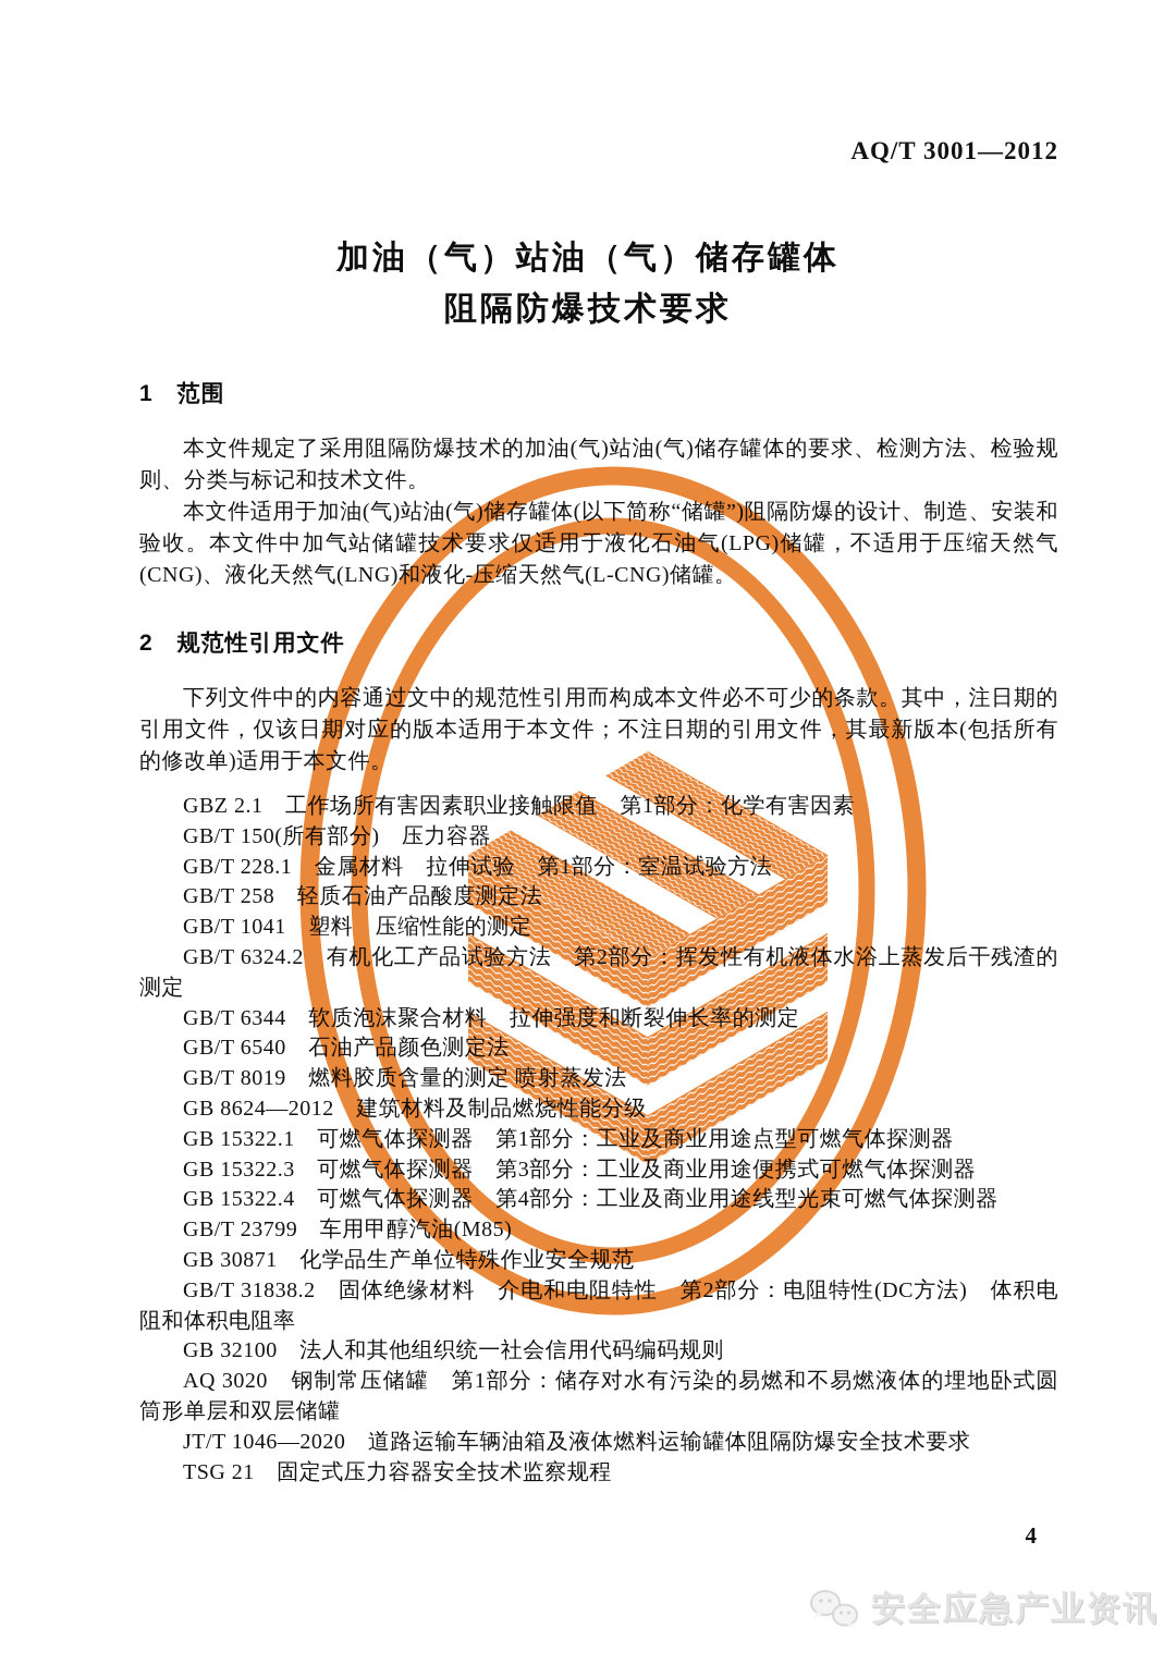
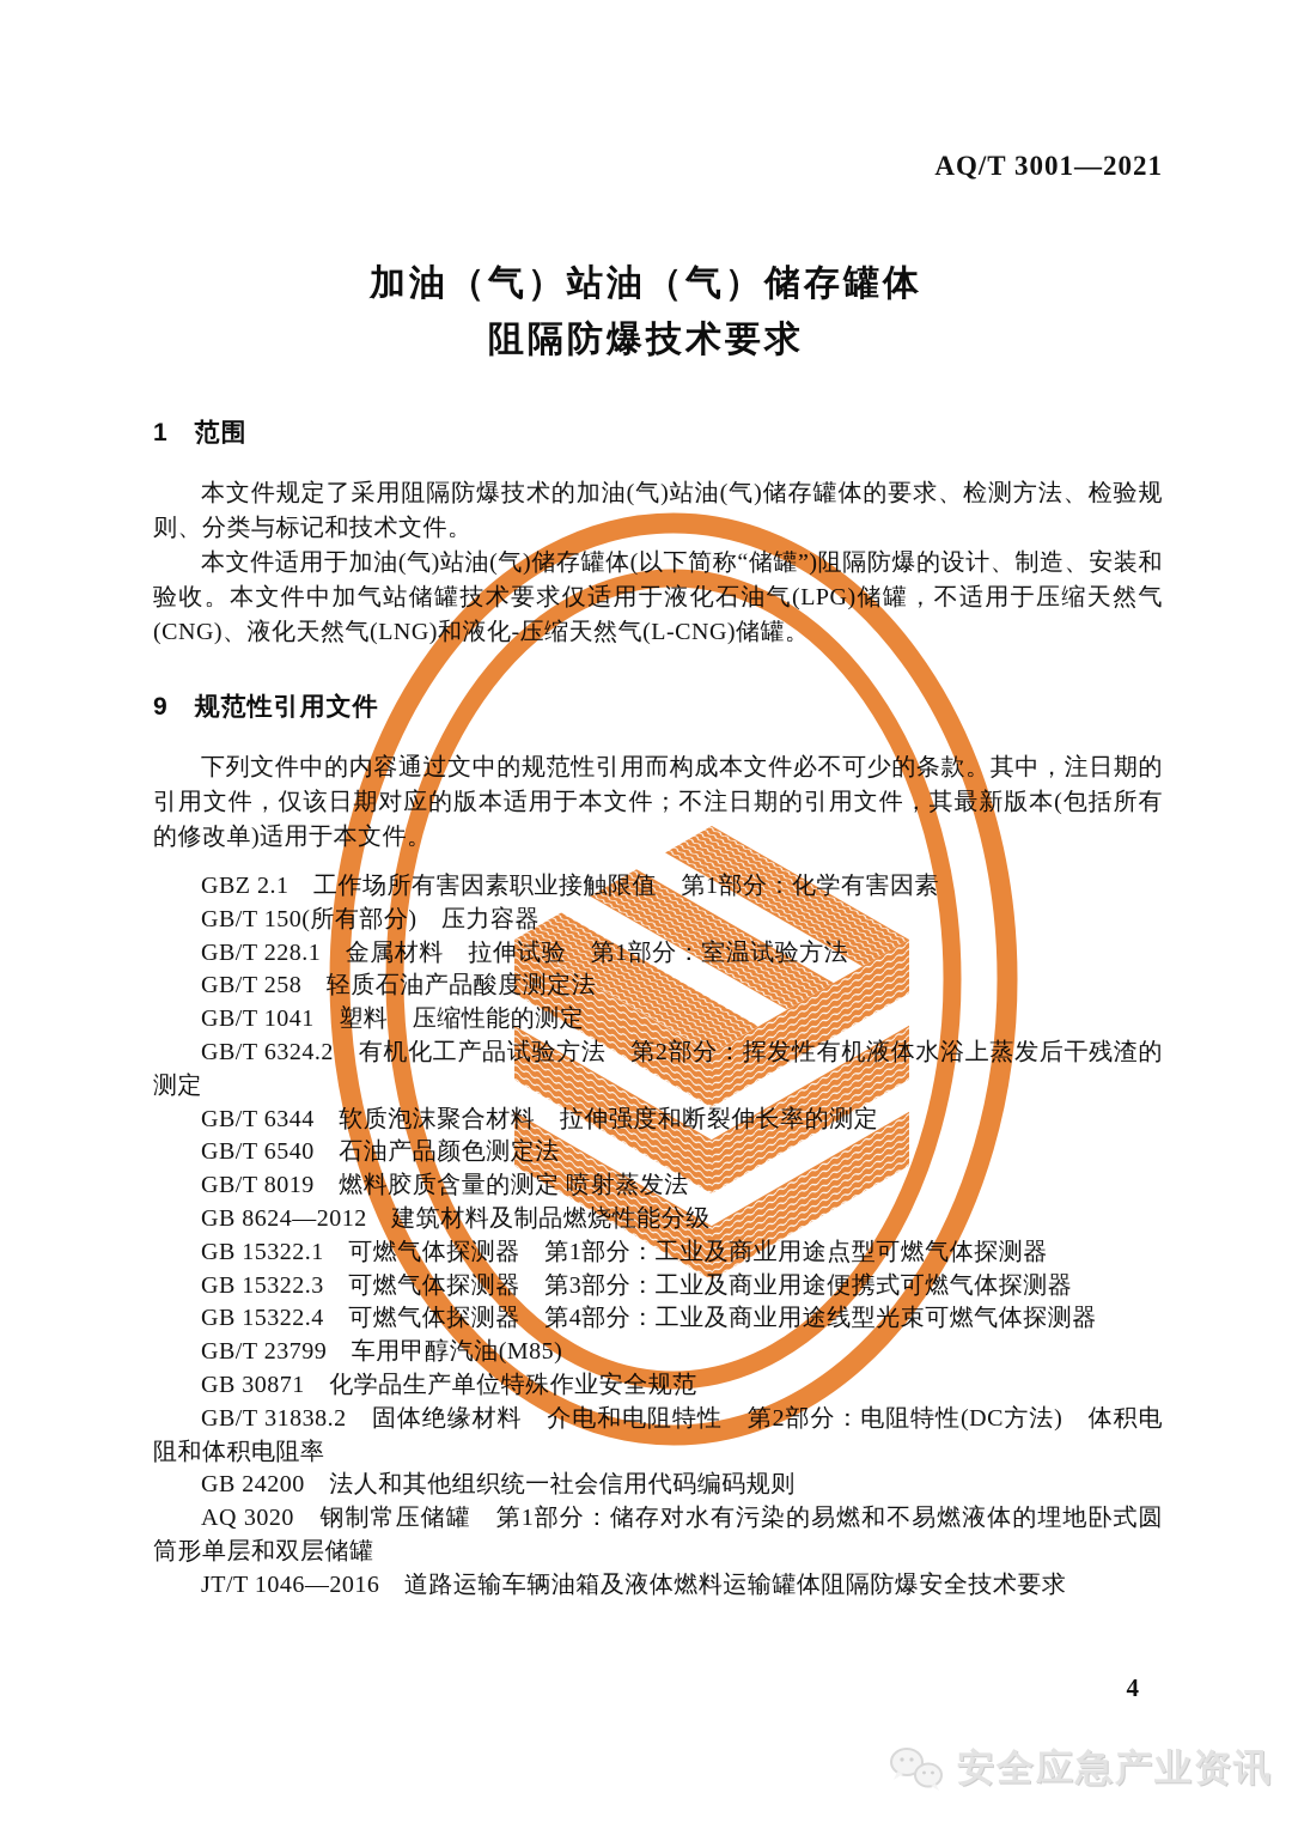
- AQ/T 3001—2012
+ AQ/T 3001—2021
  加油（气）站油（气）储存罐体
  阻隔防爆技术要求
  1 范围
  本文件规定了采用阻隔防爆技术的加油(气)站油(气)储存罐体的要求、检测方法、检验规则、分类与标记和技术文件。
  本文件适用于加油(气)站油(气存罐体(以下简称“储罐阻隔防爆的设计、制造、安装和验收。本文件中加气站储罐技要求用于液化石气(LPG罐，不适用于压缩天然气(CNG)、液化天然气(LNG)液化-缩天然气(L-CNG)储罐。
- 2 规范性引用文件
+ 9 规范性引用文件
  下列文件中的内通文中的规范性引用而构成本文件必不可少条款其中，注日期的引用文件，仅该日对的版本适用于本文件；不注日期的引用文件其最版本(包括所有的修改单)适用于本文件
  GBZ 2.1 工场有害因素职业接触 第1学有害因素
  GB/T 150(所部) 压力容器
  GB/T 228.1 金属材料 拉伸部分验方法
  GB/T 258质油产品酸度
  GB/T 1041料 压缩性能的测
  GB/T 6540 石油产颜色测
  GB/T 8019 燃胶质含量的测定发法
  GB 8624—2012 建筑料及制品燃烧
  GB 15322.1 可燃体测器 第1部分：业用途点型燃体探测器
  GB 15322.3 可燃气探器 第3部分：工业及商业用途便式燃气体探测器
  GB 15322.4 可燃气体测器 第4部分：工业及商业用线型束可燃气体探测器
  GB/T 23799 车用甲醇汽(M85
  GB 30871 化学品生产单位作业安
  GB/T 31838.2 固体绝缘材料电阻特性部分：电阻特性(DC方法) 体积电阻和体积电阻率
- GB 32100 法人和其他组织统一社会信用代码编码规则
+ GB 24200 法人和其他组织统一社会信用代码编码规则
  AQ 3020 钢制常压储罐 第1部分：储存对水有污染的易燃和不易燃液体的埋地卧式圆筒形单层和双层储罐
- JT/T 1046—2020 道路运输车辆油箱及液体燃料运输罐体阻隔防爆安全技术要求
+ JT/T 1046—2016 道路运输车辆油箱及液体燃料运输罐体阻隔防爆安全技术要求
- TSG 21 固定式压力容器安全技术监察规程
  4
  安全应急产业资讯
